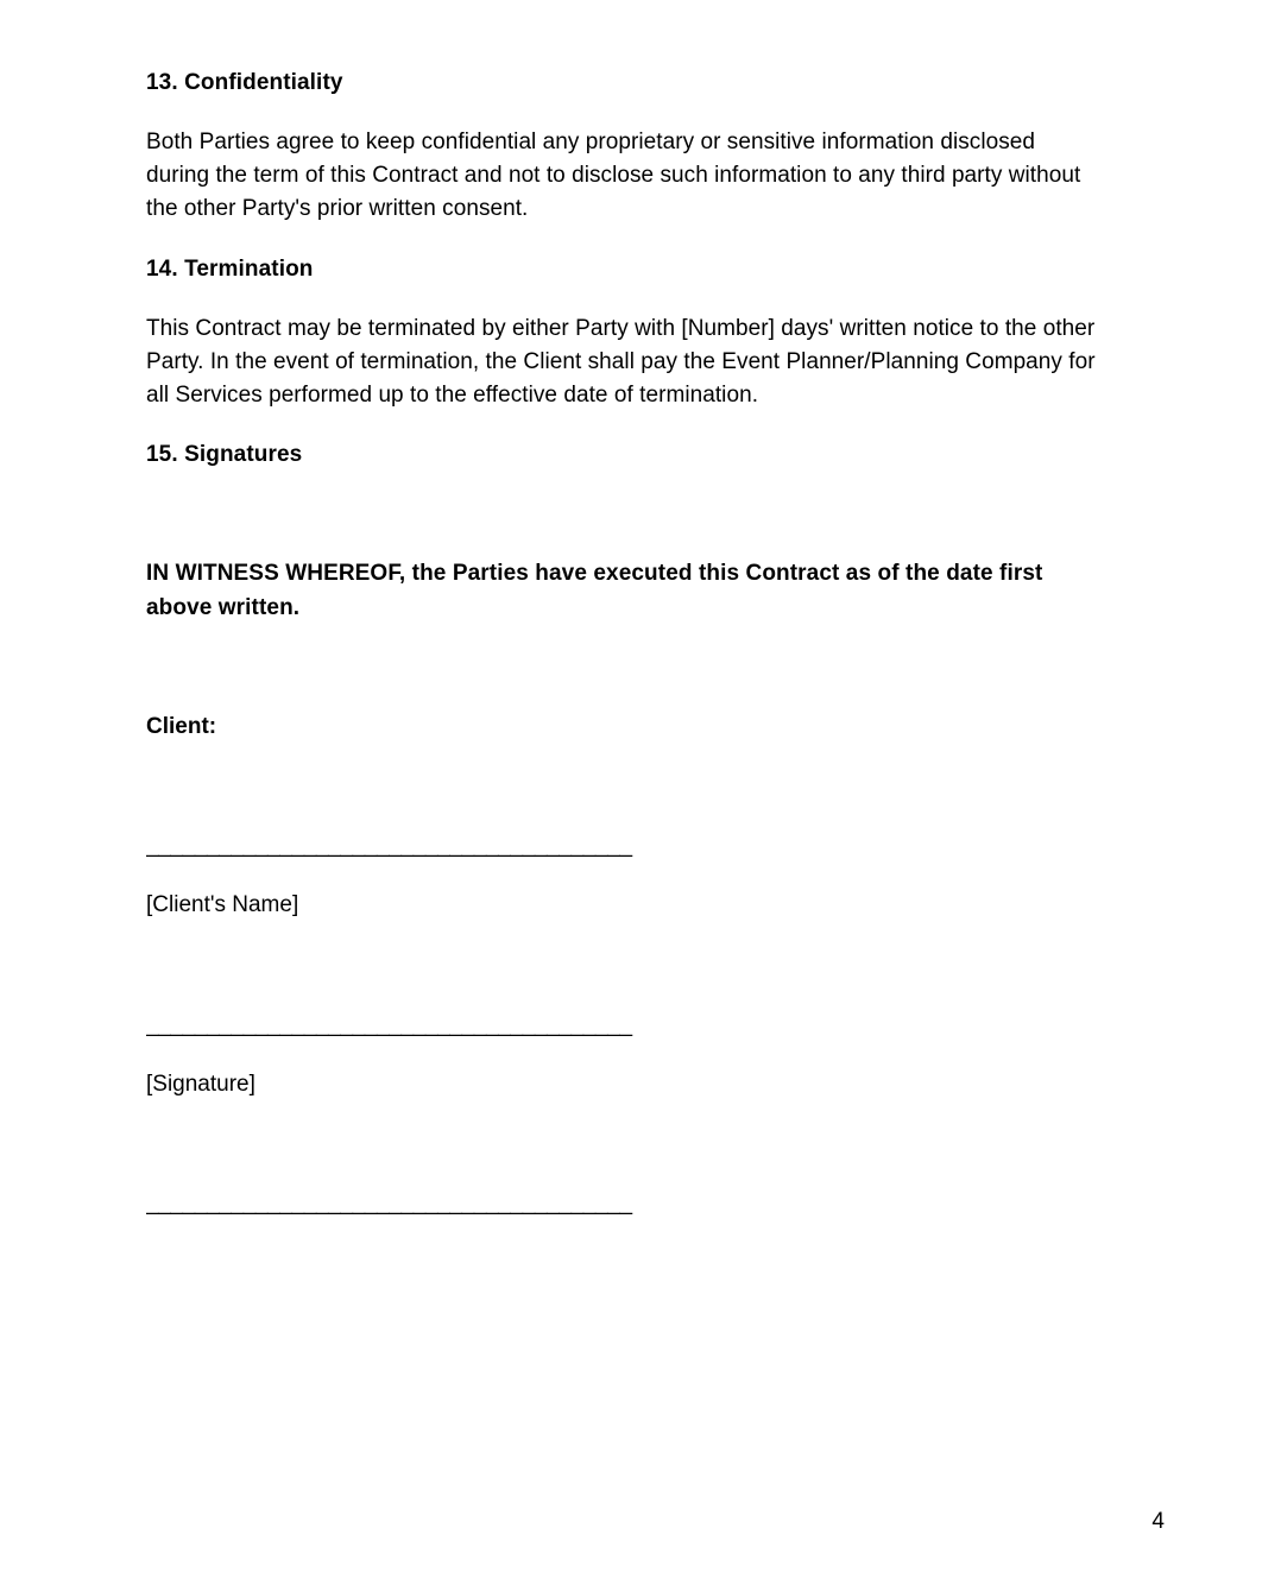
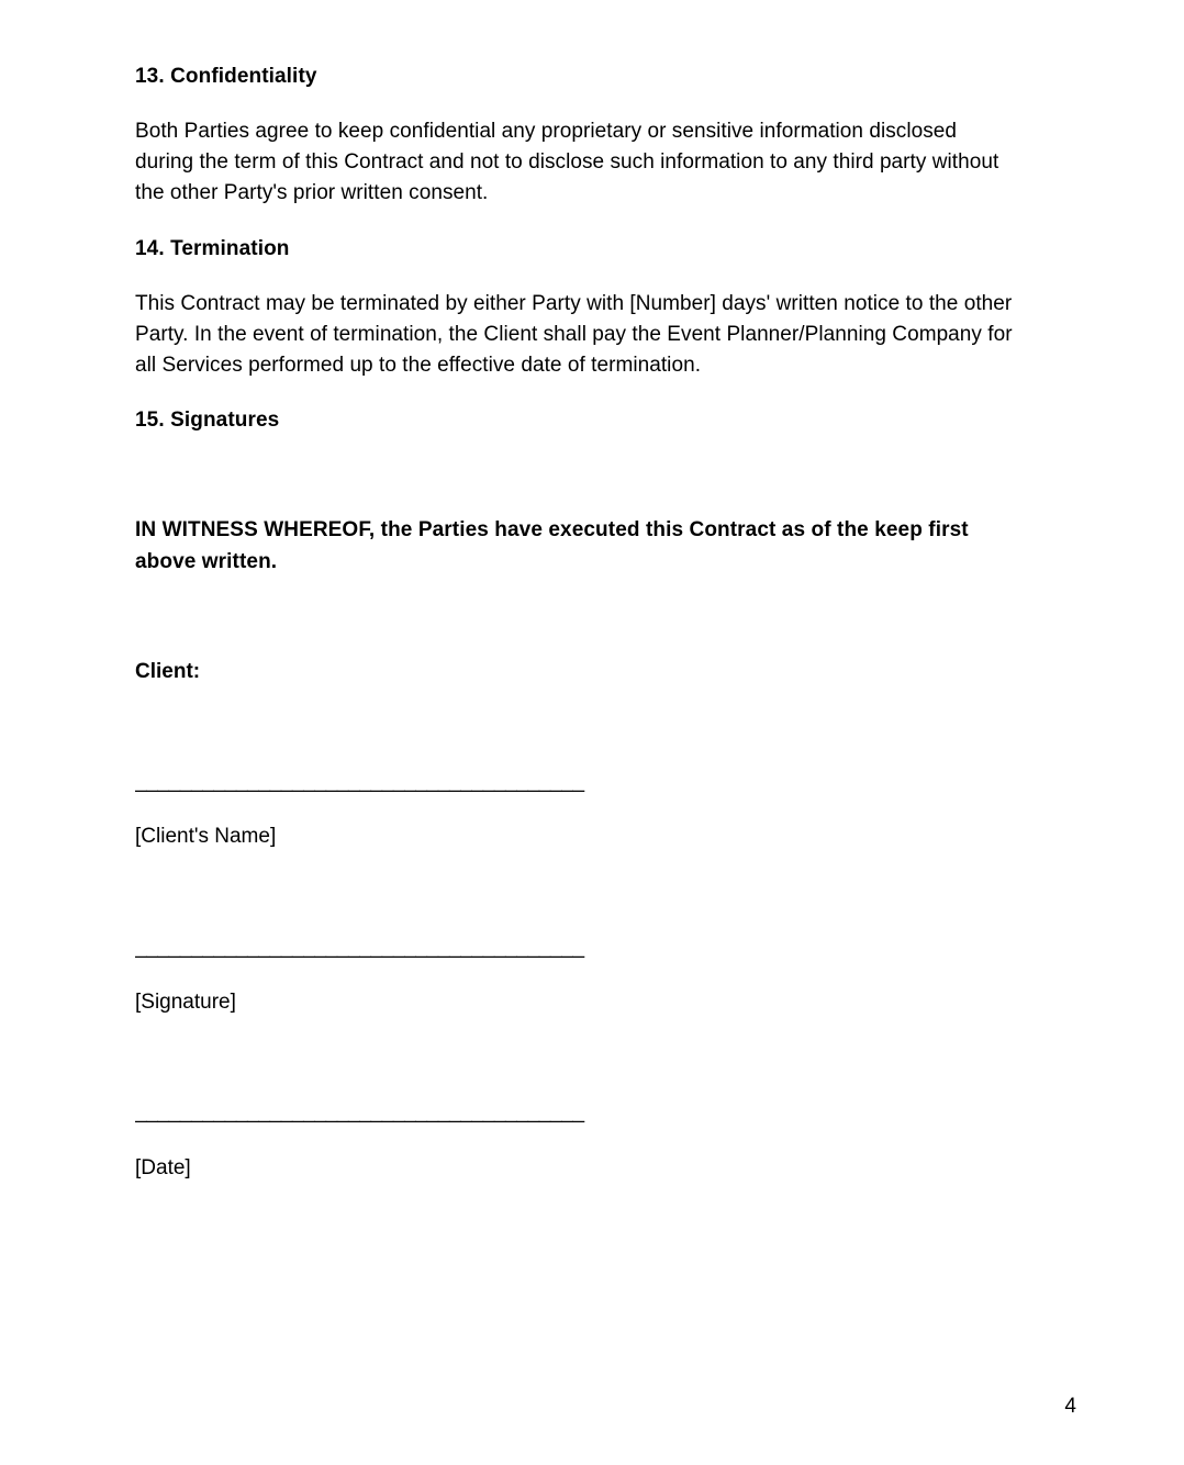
  13. Confidentiality
  Both Parties agree to keep confidential any proprietary or sensitive information disclosed during the term of this Contract and not to disclose such information to any third party without the other Party's prior written consent.
  14. Termination
  This Contract may be terminated by either Party with [Number] days' written notice to the other Party. In the event of termination, the Client shall pay the Event Planner/Planning Company for all Services performed up to the effective date of termination.
  15. Signatures
- IN WITNESS WHEREOF, the Parties have executed this Contract as of the date first above written.
+ IN WITNESS WHEREOF, the Parties have executed this Contract as of the keep first above written.
  Client:
  ________________________________________
  [Client's Name]
  ________________________________________
  [Signature]
  ________________________________________
+ [Date]
  4
